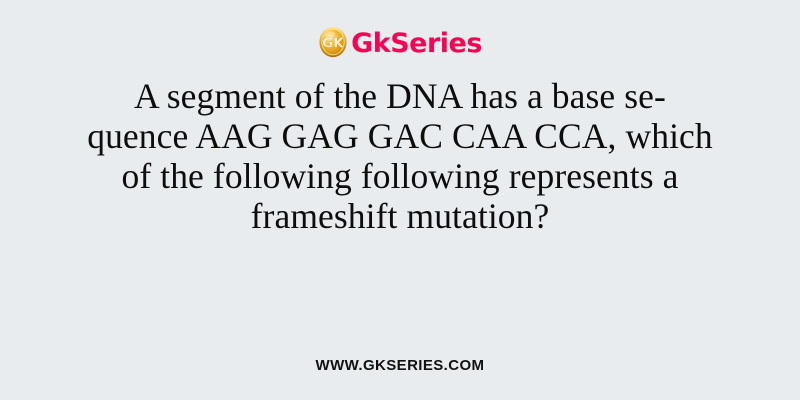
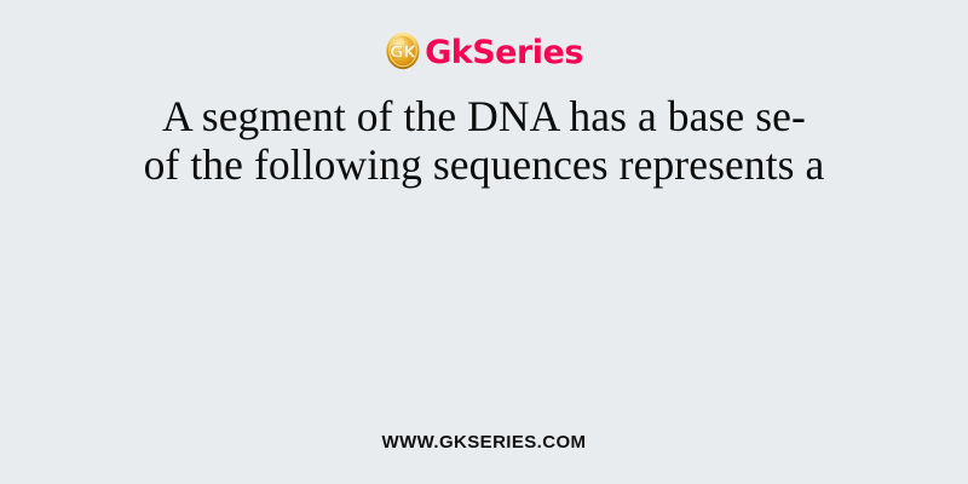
  GK
  GkSeries
  A segment of the DNA has a base se-
- quence AAG GAG GAC CAA CCA, which
- of the following following represents a
+ of the following sequences represents a
- frameshift mutation?
  WWW.GKSERIES.COM
